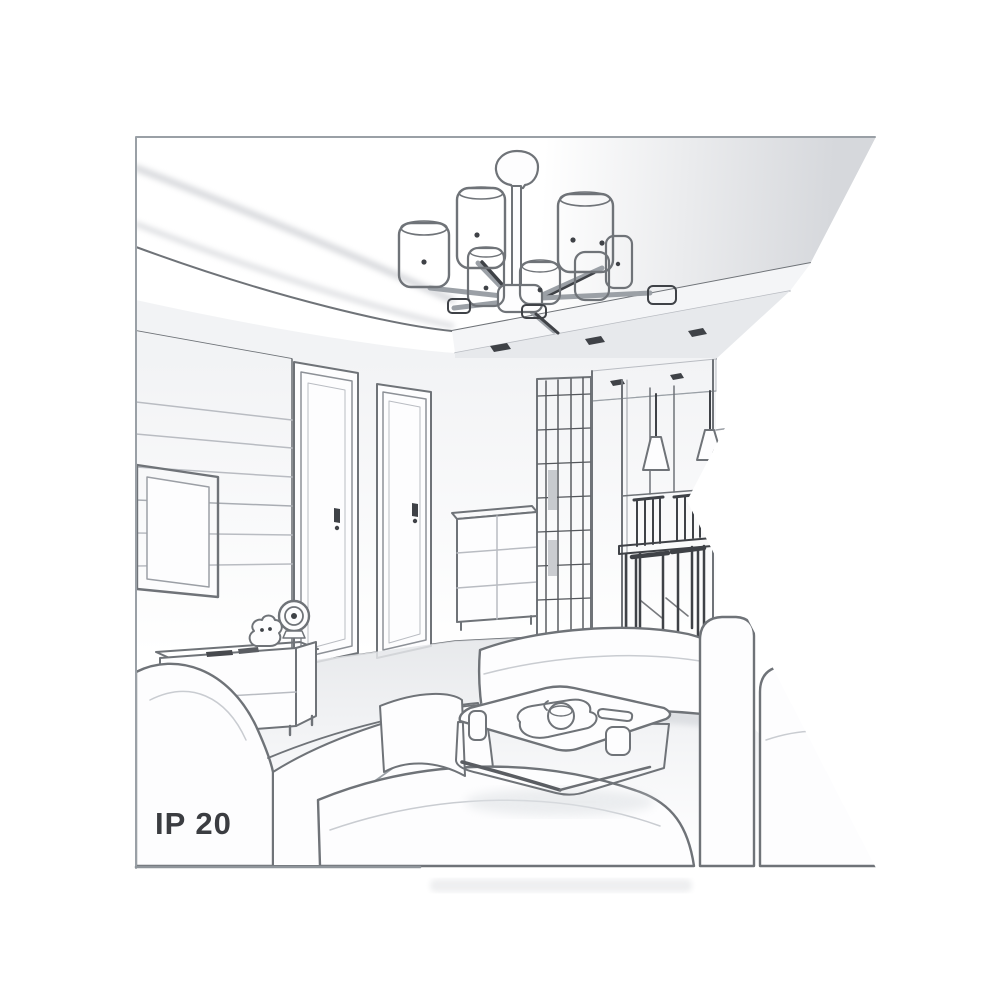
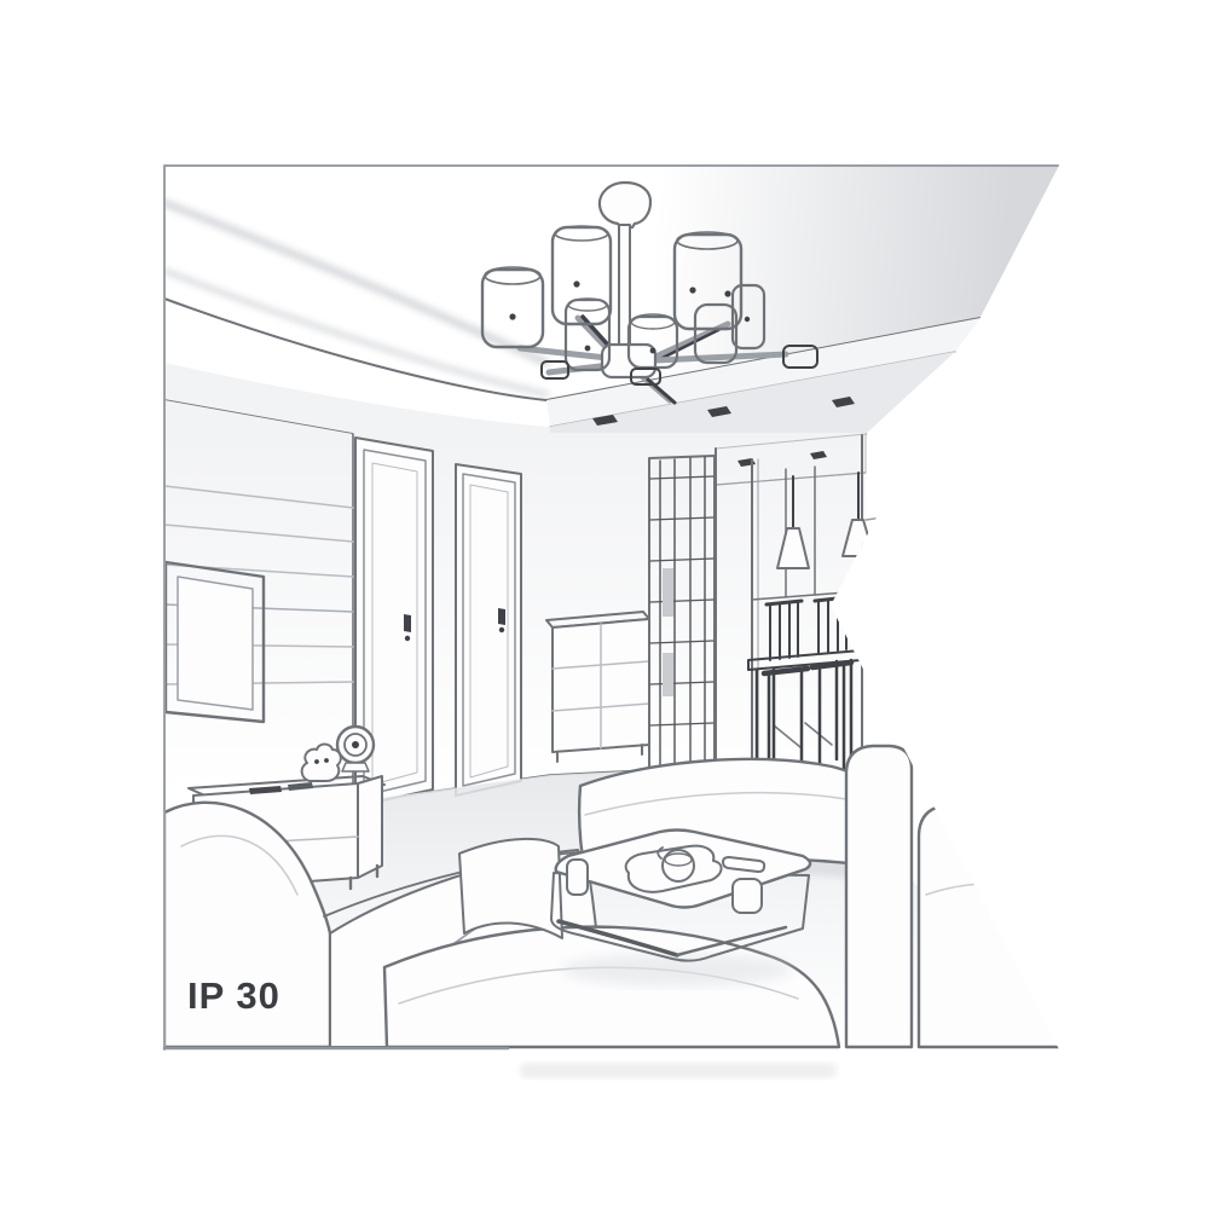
- IP 20
+ IP 30
